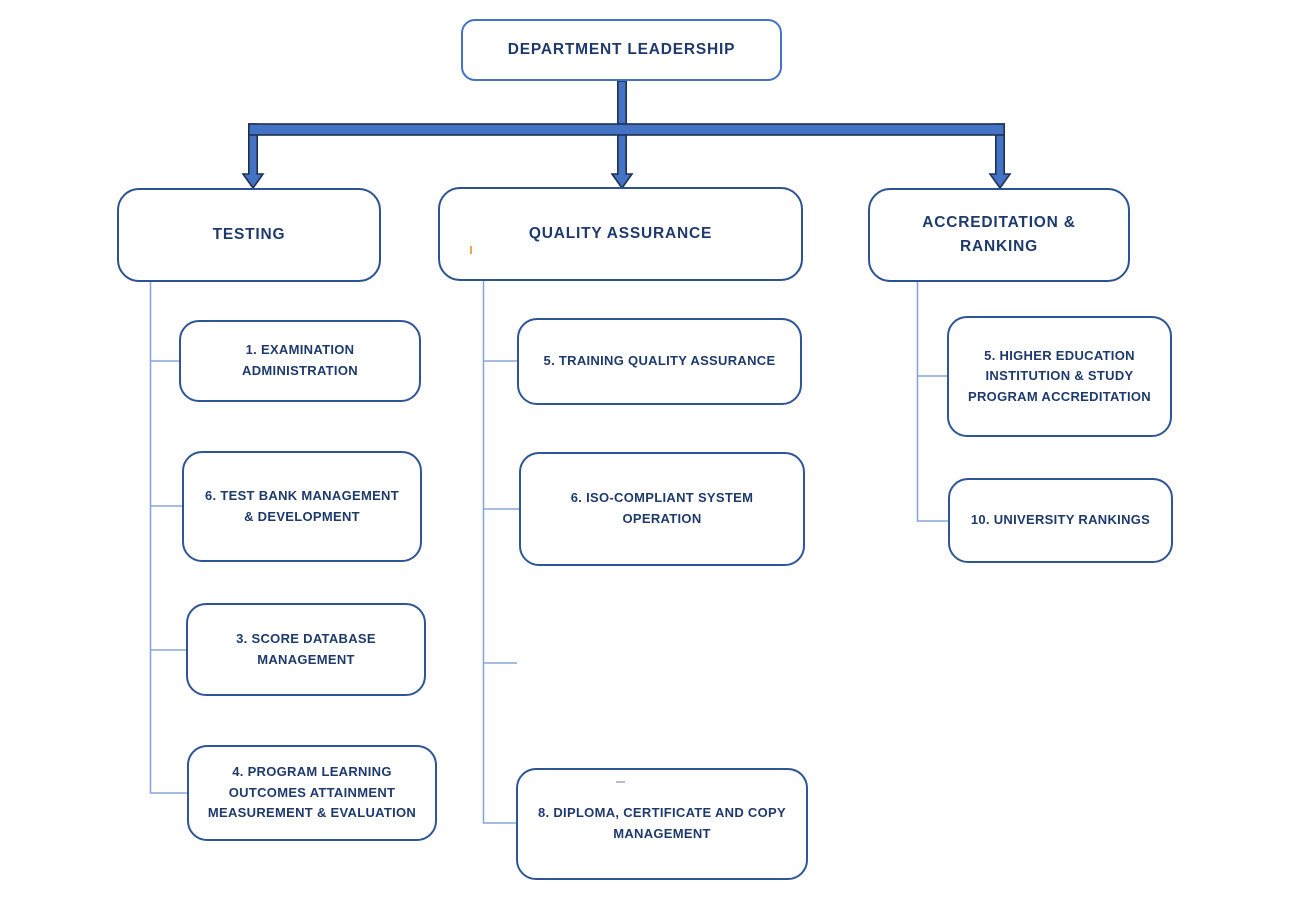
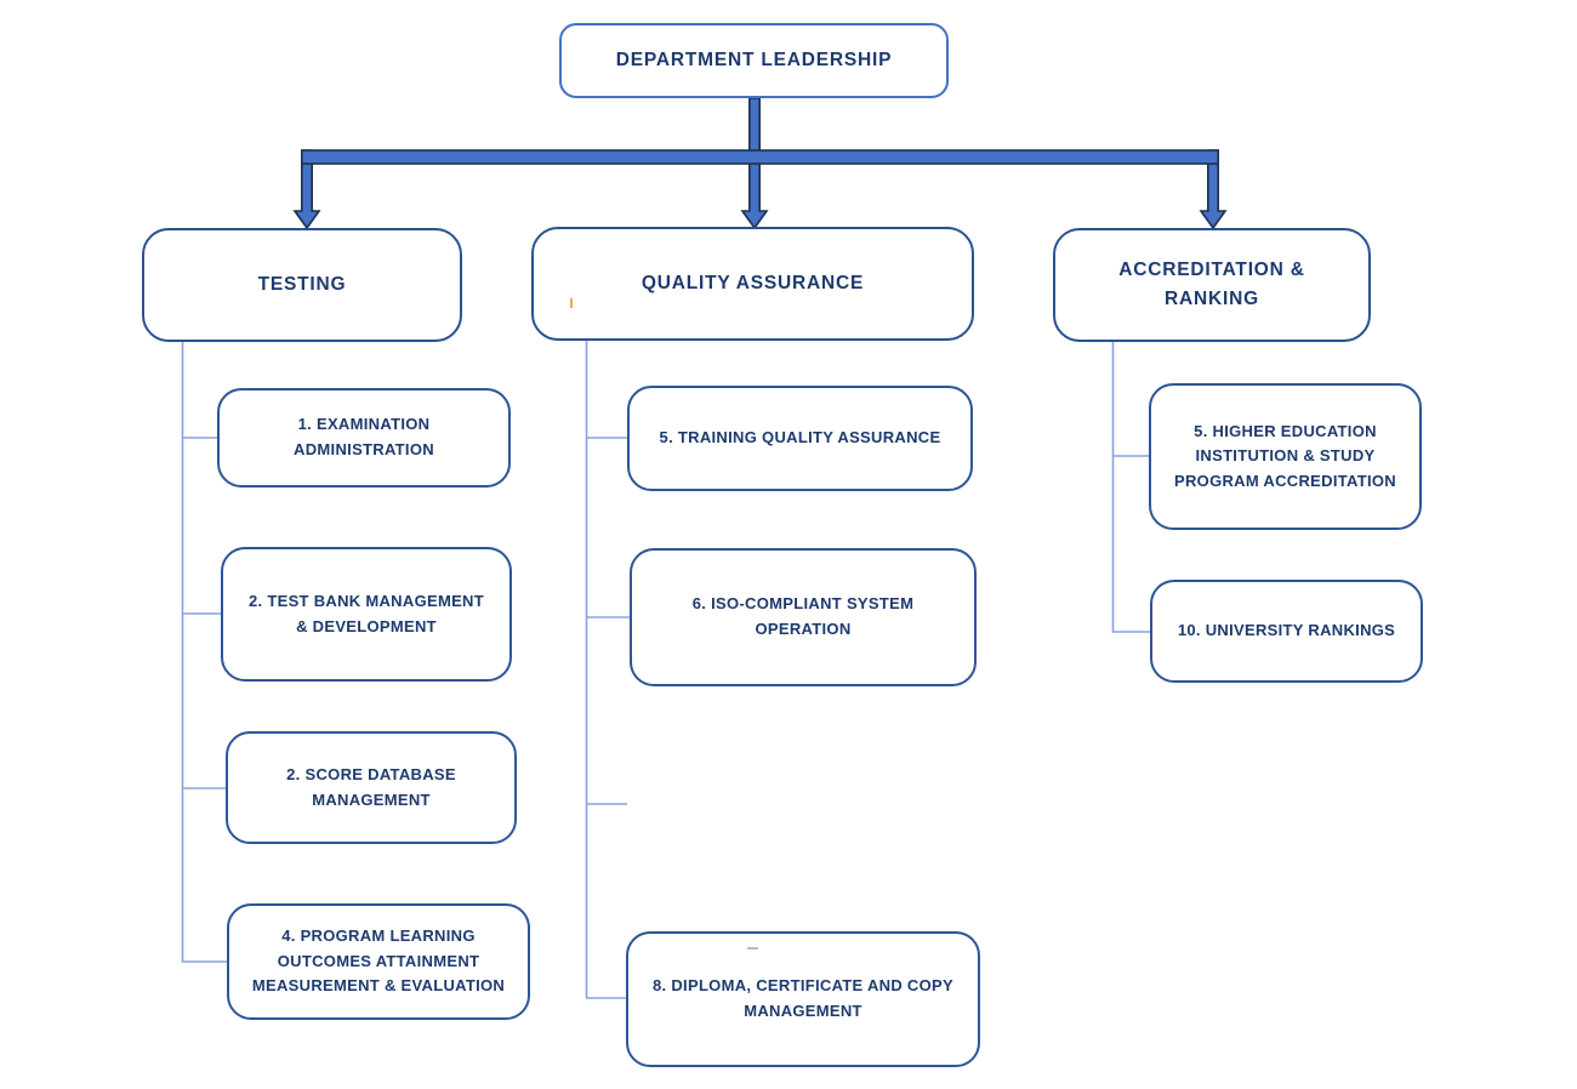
  DEPARTMENT LEADERSHIP
  TESTING
  QUALITY ASSURANCE
  ACCREDITATION & RANKING
  1. EXAMINATION ADMINISTRATION
- 6. TEST BANK MANAGEMENT & DEVELOPMENT
+ 2. TEST BANK MANAGEMENT & DEVELOPMENT
- 3. SCORE DATABASE MANAGEMENT
+ 2. SCORE DATABASE MANAGEMENT
  4. PROGRAM LEARNING OUTCOMES ATTAINMENT MEASUREMENT & EVALUATION
  5. TRAINING QUALITY ASSURANCE
  6. ISO-COMPLIANT SYSTEM OPERATION
  8. DIPLOMA, CERTIFICATE AND COPY MANAGEMENT
  5. HIGHER EDUCATION INSTITUTION & STUDY PROGRAM ACCREDITATION
  10. UNIVERSITY RANKINGS
